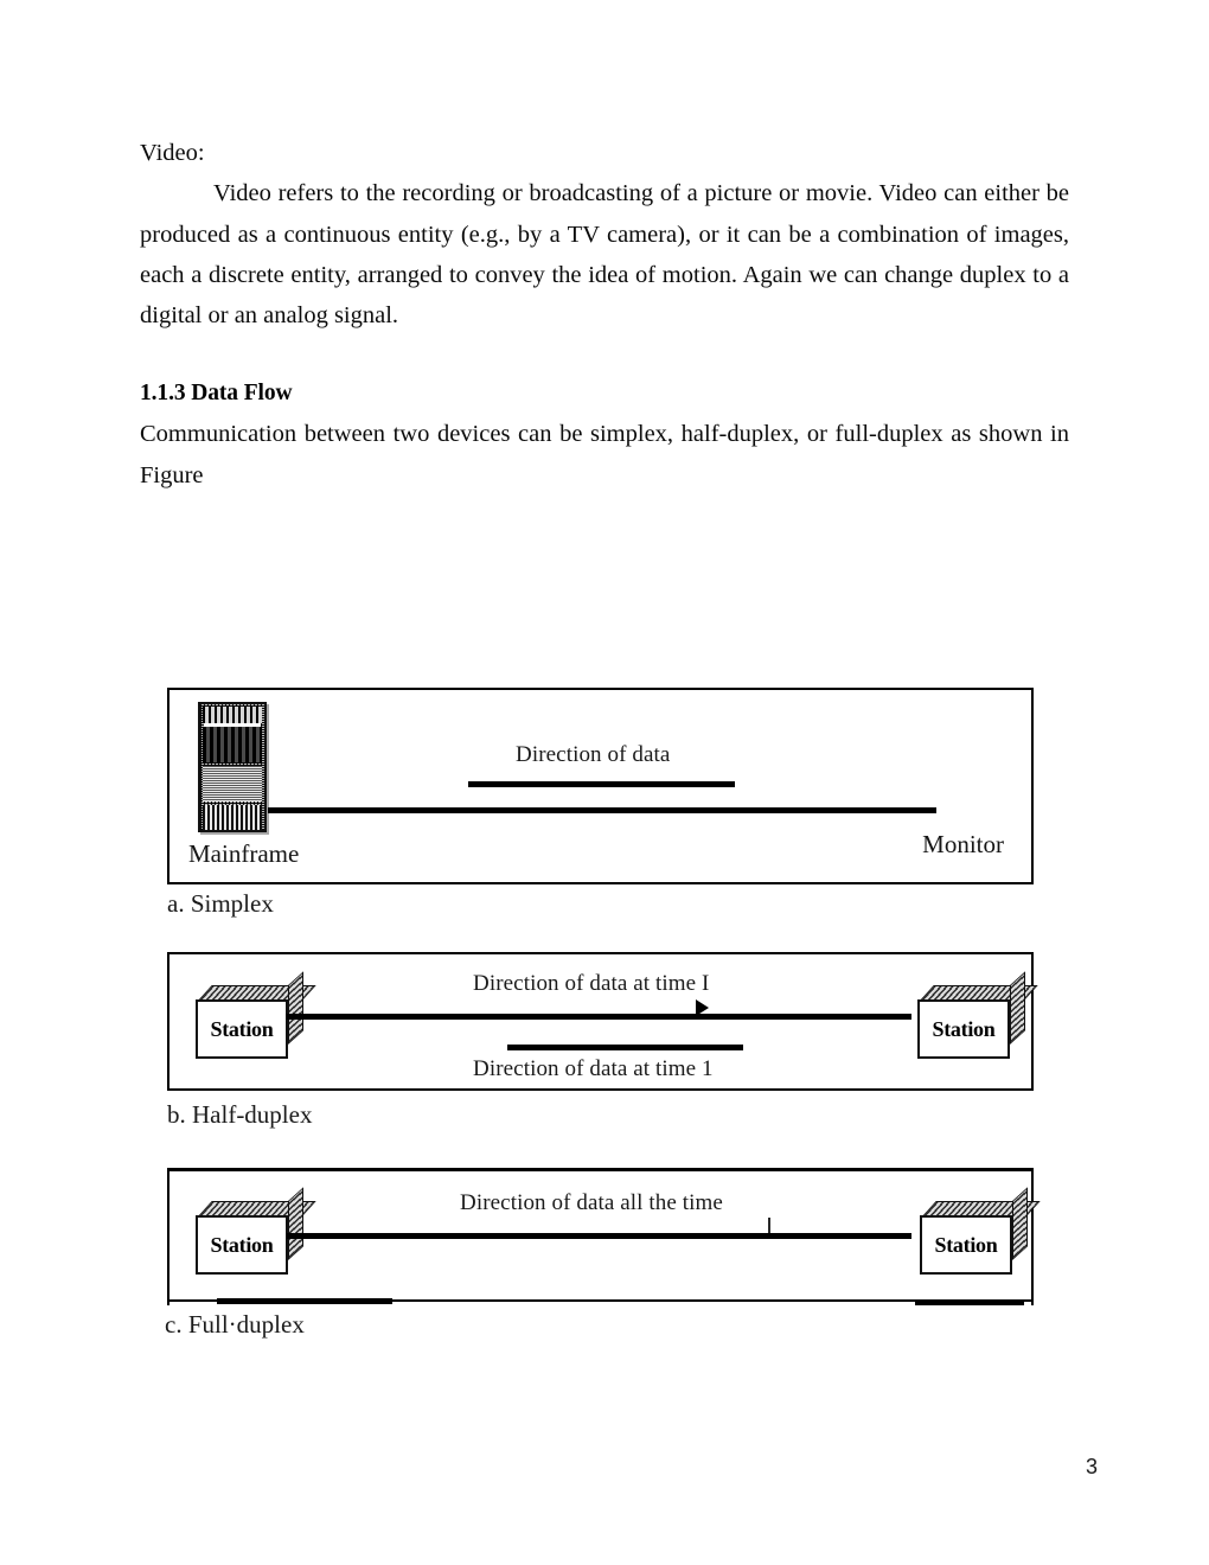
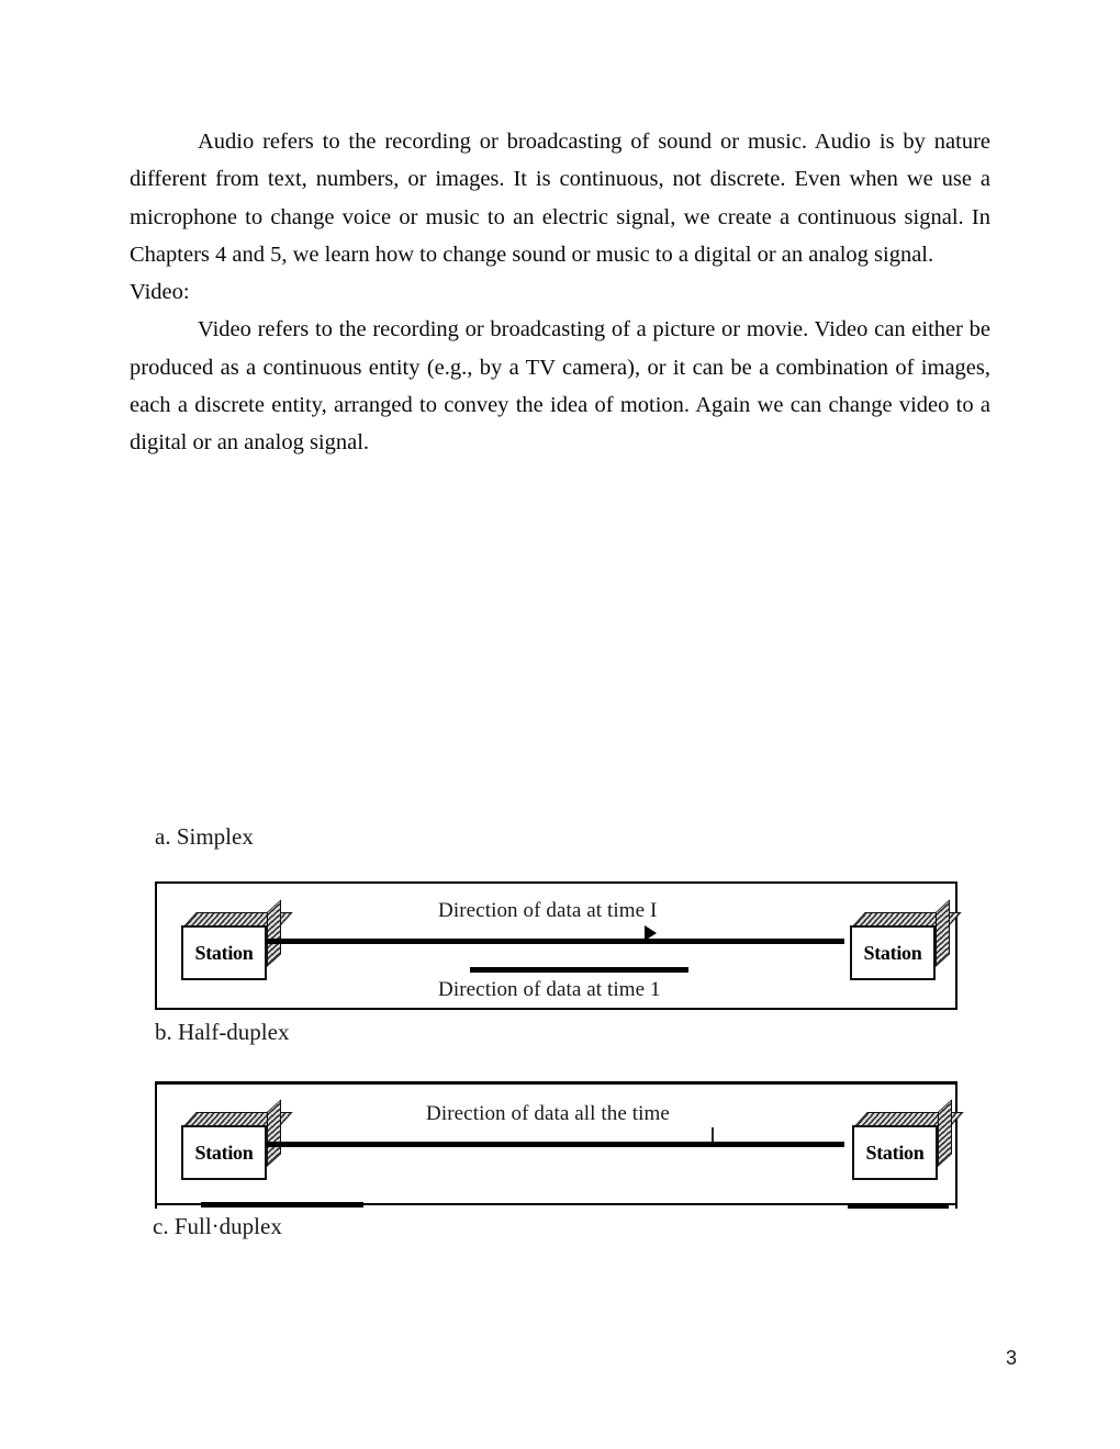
+ Audio refers to the recording or broadcasting of sound or music. Audio is by nature different from text, numbers, or images. It is continuous, not discrete. Even when we use a microphone to change voice or music to an electric signal, we create a continuous signal. In Chapters 4 and 5, we learn how to change sound or music to a digital or an analog signal.
  Video:
- Video refers to the recording or broadcasting of a picture or movie. Video can either be produced as a continuous entity (e.g., by a TV camera), or it can be a combination of images, each a discrete entity, arranged to convey the idea of motion. Again we can change duplex to a digital or an analog signal.
+ Video refers to the recording or broadcasting of a picture or movie. Video can either be produced as a continuous entity (e.g., by a TV camera), or it can be a combination of images, each a discrete entity, arranged to convey the idea of motion. Again we can change video to a digital or an analog signal.
- 1.1.3 Data Flow
- Communication between two devices can be simplex, half-duplex, or full-duplex as shown in Figure
- Mainframe
- Direction of data
- Monitor
  a. Simplex
  Station
  Direction of data at time I
  Direction of data at time 1
  Station
  b. Half-duplex
  Station
  Direction of data all the time
  Station
  c. Full·duplex
  3
